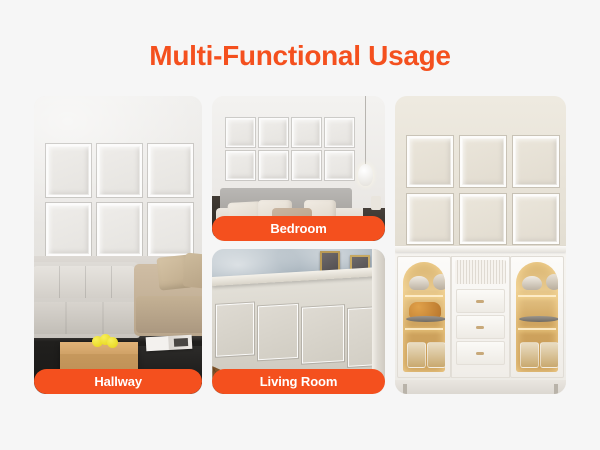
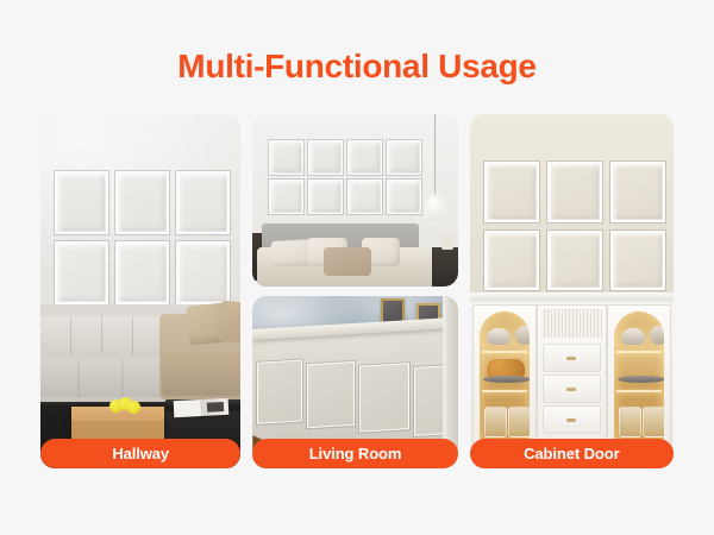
  Multi-Functional Usage
  Hallway
- Bedroom
  Living Room
+ Cabinet Door
